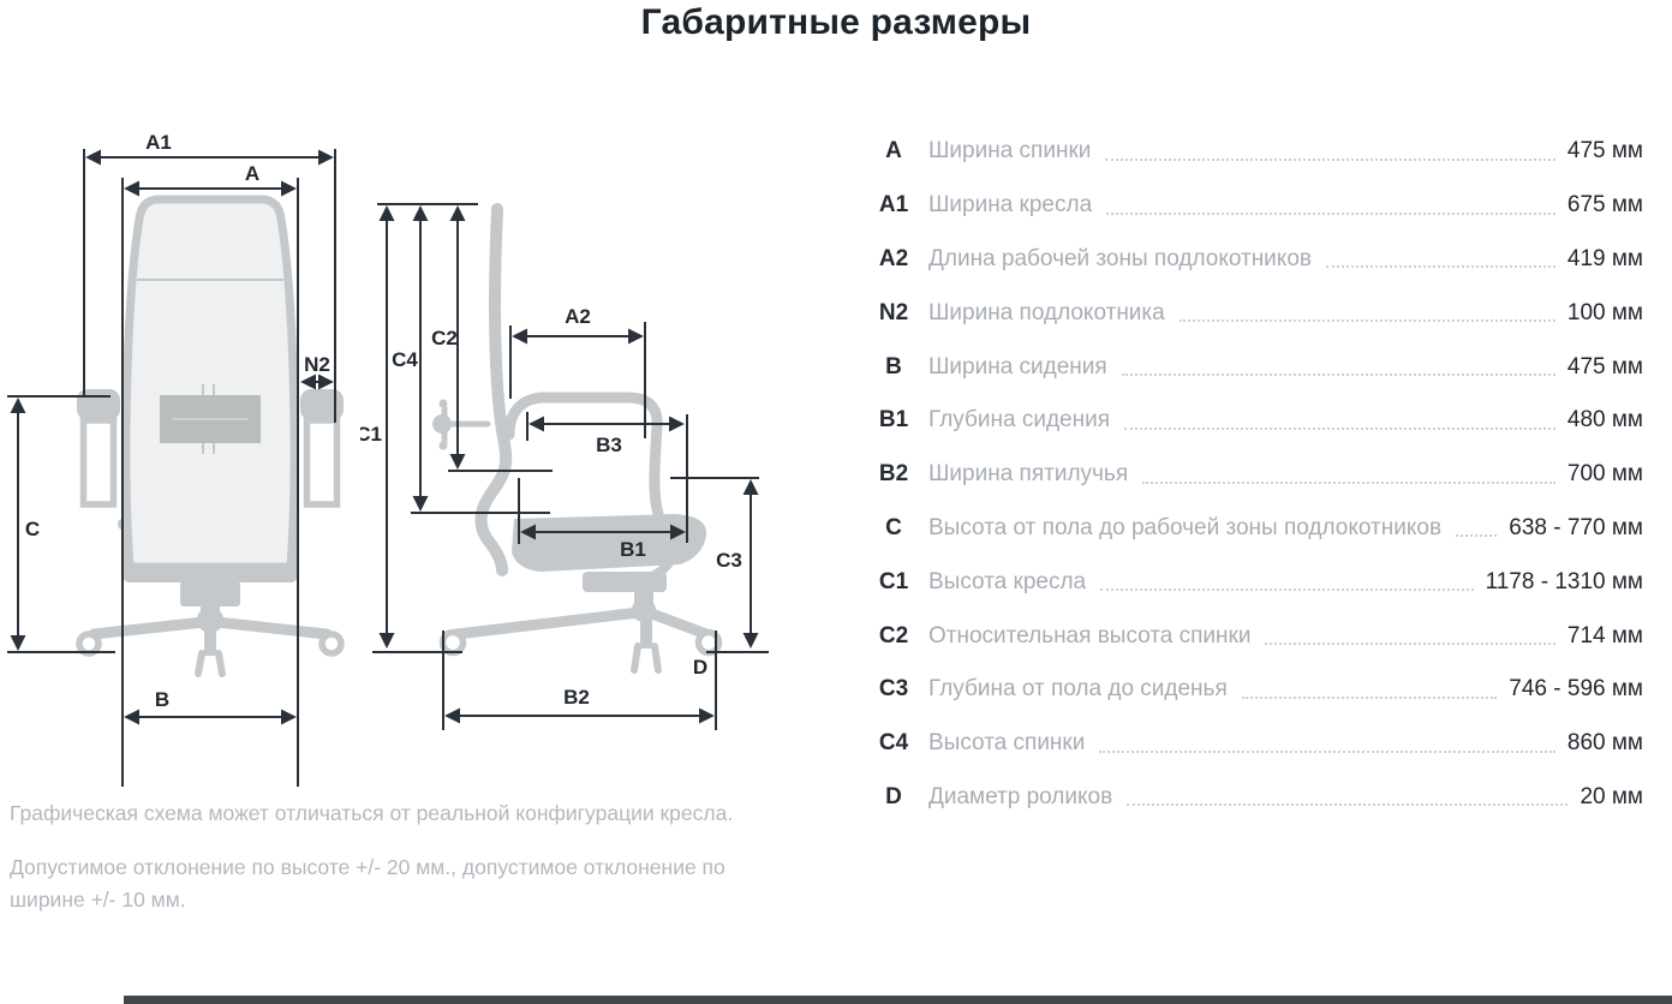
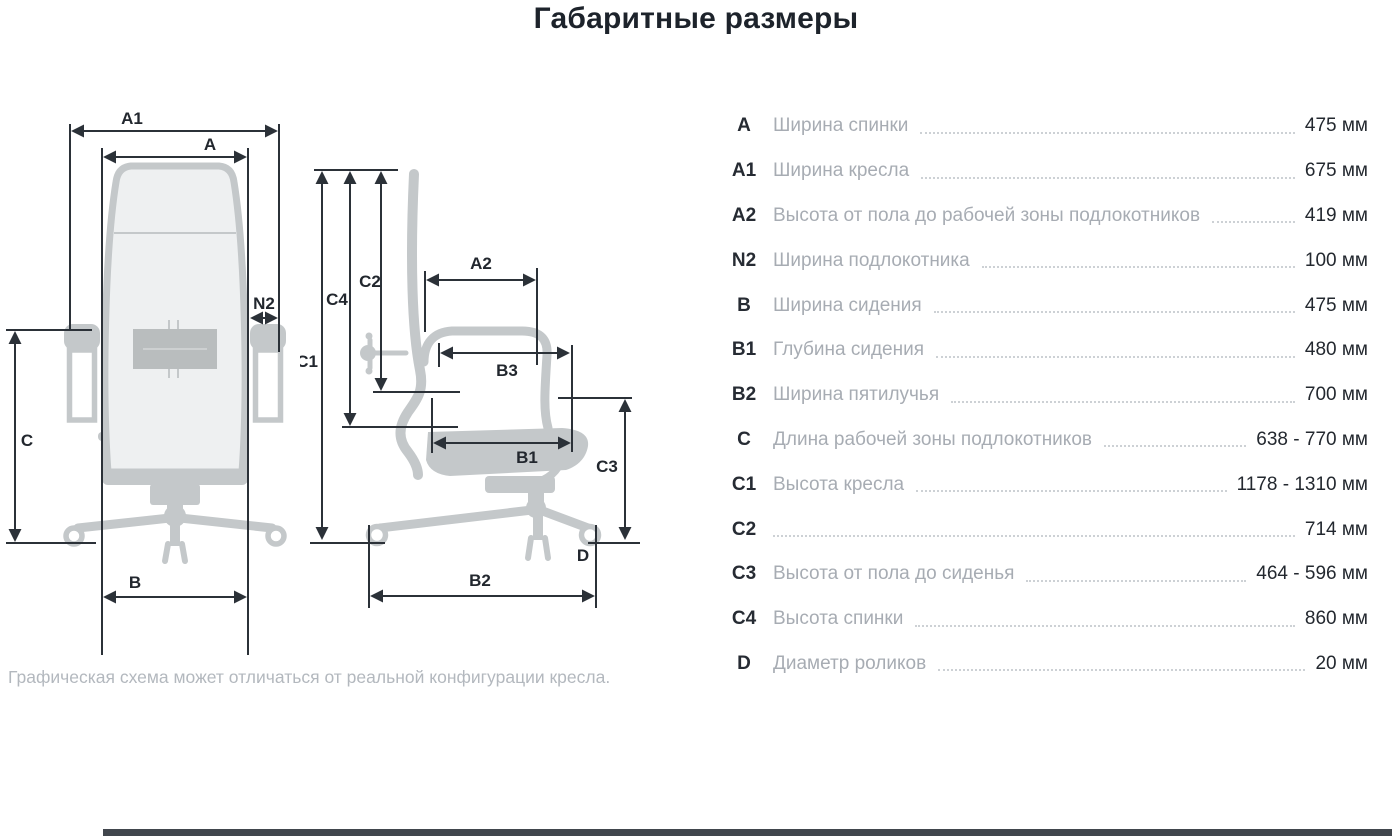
  Габаритные размеры
  A1
  A
  N2
  C
  B
  C1
  C4
  C2
  A2
  B3
  B1
  C3
  D
  B2
  A
  Ширина спинки
  475 мм
  A1
  Ширина кресла
  675 мм
  A2
- Длина рабочей зоны подлокотников
+ Высота от пола до рабочей зоны подлокотников
  419 мм
  N2
  Ширина подлокотника
  100 мм
  B
  Ширина сидения
  475 мм
  B1
  Глубина сидения
  480 мм
  B2
  Ширина пятилучья
  700 мм
  C
- Высота от пола до рабочей зоны подлокотников
+ Длина рабочей зоны подлокотников
  638 - 770 мм
  C1
  Высота кресла
  1178 - 1310 мм
  C2
- Относительная высота спинки
  714 мм
  C3
- Глубина от пола до сиденья
+ Высота от пола до сиденья
- 746 - 596 мм
+ 464 - 596 мм
  C4
  Высота спинки
  860 мм
  D
  Диаметр роликов
  20 мм
  Графическая схема может отличаться от реальной конфигурации кресла.
- Допустимое отклонение по высоте +/- 20 мм., допустимое отклонение по ширине +/- 10 мм.
